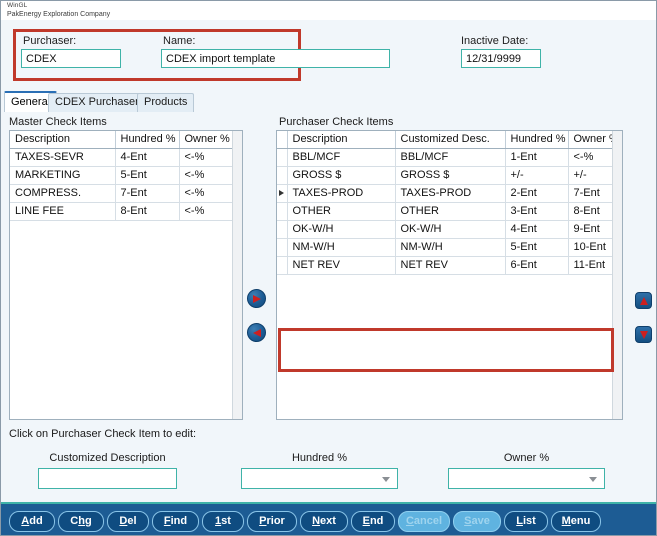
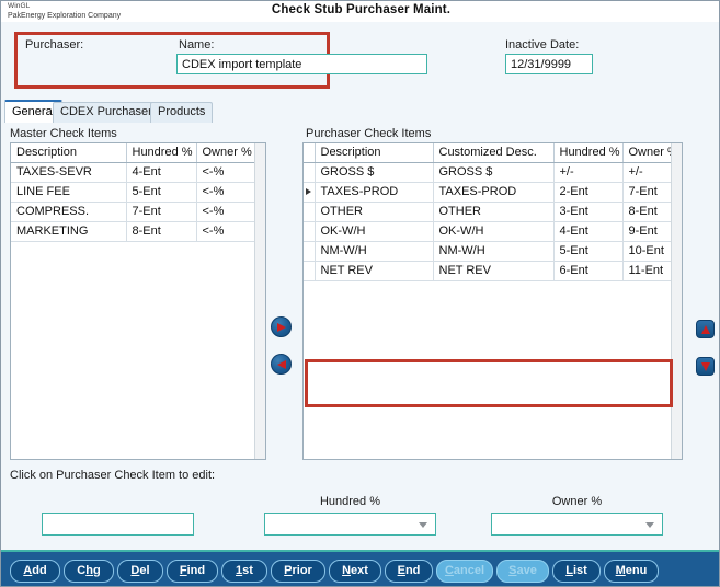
+ Check Stub Purchaser Maint.
  Purchaser:
- CDEX
  Name:
  CDEX import template
  Inactive Date:
  12/31/9999
  Genera
  CDEX Purchase
  Products
  Master Check Items
  Description	Hundred %	Owner %
  TAXES-SEVR	4-Ent	<-%
- MARKETING	5-Ent	<-%
+ LINE FEE	5-Ent	<-%
  COMPRESS.	7-Ent	<-%
- LINE FEE	8-Ent	<-%
+ MARKETING	8-Ent	<-%
  Purchaser Check Items
  	Description	Customized Desc.	Hundred %	Owner
- 	BBL/MCF	BBL/MCF	1-Ent	<-%
  	GROSS $	GROSS $	+/-	+/-
  	TAXES-PROD	TAXES-PROD	2-Ent	7-Ent
  	OTHER	OTHER	3-Ent	8-Ent
  	OK-W/H	OK-W/H	4-Ent	9-Ent
  	NM-W/H	NM-W/H	5-Ent	10-Ent
  	NET REV	NET REV	6-Ent	11-Ent
  Click on Purchaser Check Item to edit:
- Customized Description
  Hundred %
  Owner %
  Add
  Chg
  Del
  Find
  1st
  Prior
  Next
  End
  Cancel
  Save
  List
  Menu
